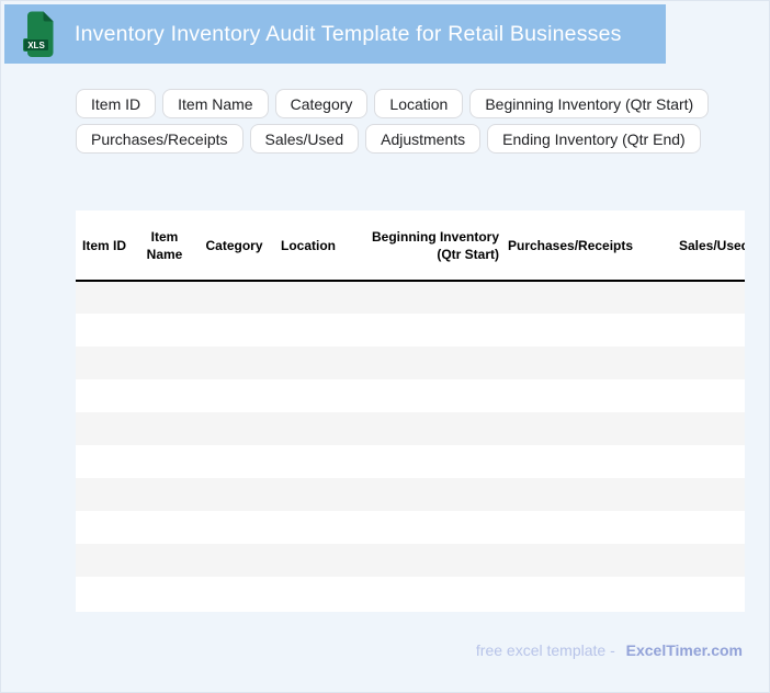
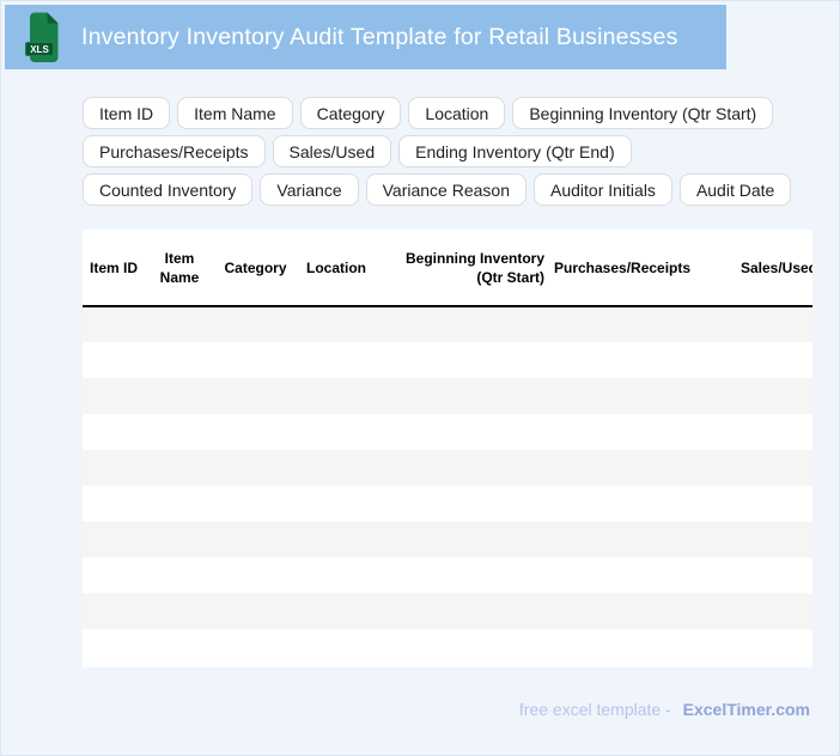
  XLS
  Inventory Inventory Audit Template for Retail Businesses
  Item ID
  Item Name
  Category
  Location
  Beginning Inventory (Qtr Start)
  Purchases/Receipts
  Sales/Used
- Adjustments
  Ending Inventory (Qtr End)
+ Counted Inventory
+ Variance
+ Variance Reason
+ Auditor Initials
+ Audit Date
  Item ID	Item Name	Category	Location	Beginning Inventory (Qtr Start)	Purchases/Receipts	Sales/Use
  free excel template - ExcelTimer.com
